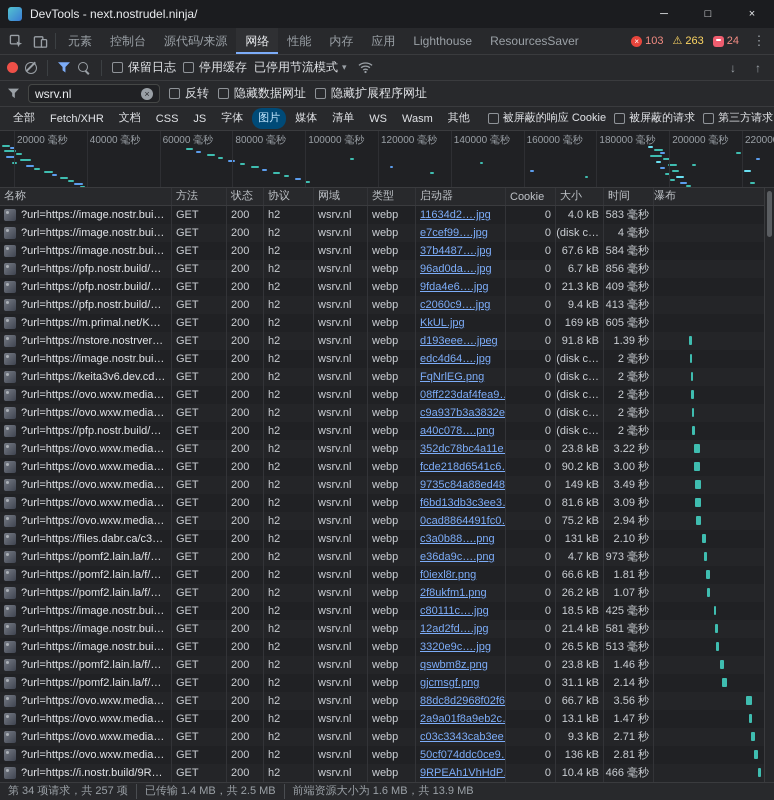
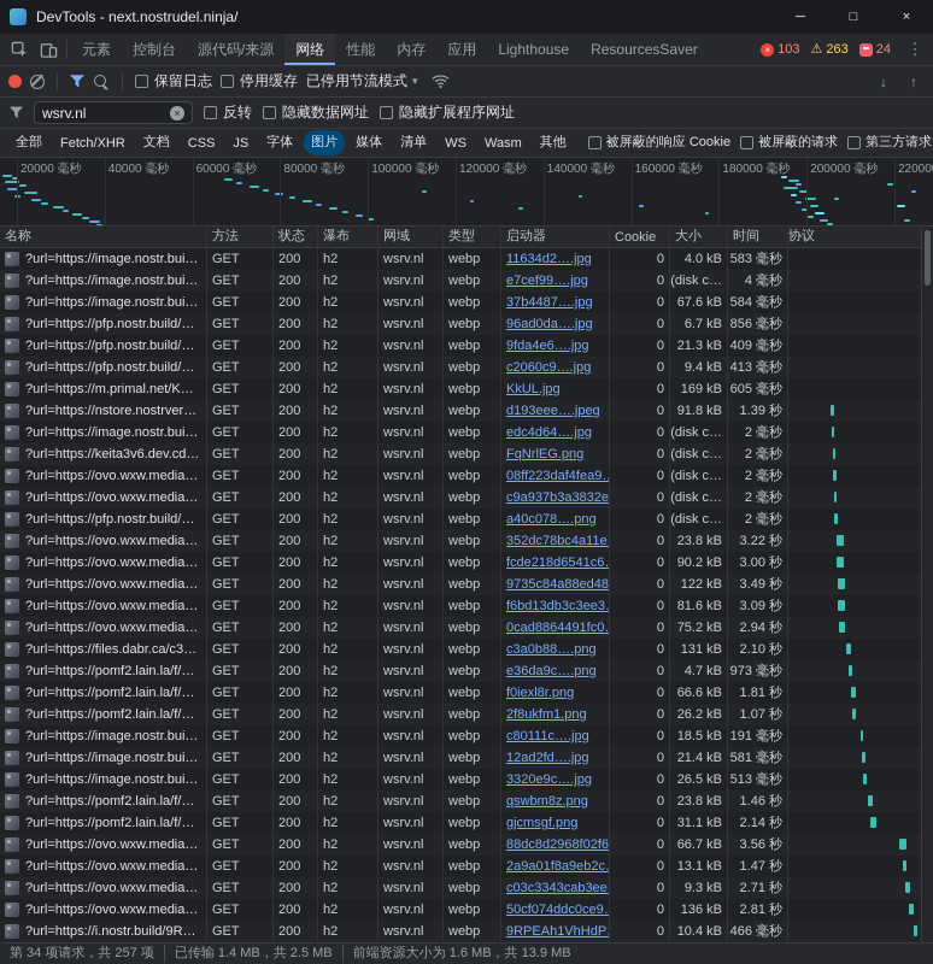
  DevTools - next.nostrudel.ninja/
  ─
  □
  ×
  元素
  控制台
  源代码/来源
  网络
  性能
  内存
  应用
  Lighthouse
  ResourcesSaver
  ×
  103
  ⚠
  263
  24
  ⋮
  保留日志
  停用缓存
  已停用节流模式
  ▾
  ↓
  ↑
  wsrv.nl
  ×
  反转
  隐藏数据网址
  隐藏扩展程序网址
  全部
  Fetch/XHR
  文档
  CSS
  JS
  字体
  图片
  媒体
  清单
  WS
  Wasm
  其他
  被屏蔽的响应 Cookie
  被屏蔽的请求
  第三方请求
  20000 毫秒
  40000 毫秒
  60000 毫秒
  80000 毫秒
  100000 毫秒
  120000 毫秒
  140000 毫秒
  160000 毫秒
  180000 毫秒
  200000 毫秒
  名称
  方法
  状态
- 协议
+ 瀑布
  网域
  类型
  启动器
  Cookie
  大小
  时间
- 瀑布
+ 协议
  ?url=https://image.nostr.bui…
  GET
  200
  h2
  wsrv.nl
  webp
  11634d2….jpg
  0
  4.0 kB
  583 毫秒
  ?url=https://image.nostr.bui…
  GET
  200
  h2
  wsrv.nl
  webp
  e7cef99….jpg
  0
  (disk c…
  4 毫秒
  ?url=https://image.nostr.bui…
  GET
  200
  h2
  wsrv.nl
  webp
  37b4487….jpg
  0
  67.6 kB
  584 毫秒
  ?url=https://pfp.nostr.build/…
  GET
  200
  h2
  wsrv.nl
  webp
  96ad0da….jpg
  0
  6.7 kB
  856 毫秒
  ?url=https://pfp.nostr.build/…
  GET
  200
  h2
  wsrv.nl
  webp
  9fda4e6….jpg
  0
  21.3 kB
  409 毫秒
  ?url=https://pfp.nostr.build/…
  GET
  200
  h2
  wsrv.nl
  webp
  c2060c9….jpg
  0
  9.4 kB
  413 毫秒
  ?url=https://m.primal.net/K…
  GET
  200
  h2
  wsrv.nl
  webp
  KkUL.jpg
  0
  169 kB
  605 毫秒
  ?url=https://nstore.nostrver…
  GET
  200
  h2
  wsrv.nl
  webp
  d193eee….jpeg
  0
  91.8 kB
  1.39 秒
  ?url=https://image.nostr.bui…
  GET
  200
  h2
  wsrv.nl
  webp
  edc4d64….jpg
  0
  (disk c…
  2 毫秒
  ?url=https://keita3v6.dev.cd…
  GET
  200
  h2
  wsrv.nl
  webp
  FqNrlEG.png
  0
  (disk c…
  2 毫秒
  ?url=https://ovo.wxw.media…
  GET
  200
  h2
  wsrv.nl
  webp
  08ff223daf4fea9…
  0
  (disk c…
  2 毫秒
  ?url=https://ovo.wxw.media…
  GET
  200
  h2
  wsrv.nl
  webp
  c9a937b3a3832e
  0
  (disk c…
  2 毫秒
  ?url=https://pfp.nostr.build/…
  GET
  200
  h2
  wsrv.nl
  webp
  a40c078….png
  0
  (disk c…
  2 毫秒
  ?url=https://ovo.wxw.media…
  GET
  200
  h2
  wsrv.nl
  webp
  352dc78bc4a11e
  0
  23.8 kB
  3.22 秒
  ?url=https://ovo.wxw.media…
  GET
  200
  h2
  wsrv.nl
  webp
  fcde218d6541c6
  0
  90.2 kB
  3.00 秒
  ?url=https://ovo.wxw.media…
  GET
  200
  h2
  wsrv.nl
  webp
  9735c84a88ed48
  0
- 149 kB
+ 122 kB
  3.49 秒
  ?url=https://ovo.wxw.media…
  GET
  200
  h2
  wsrv.nl
  webp
  f6bd13db3c3ee3
  0
  81.6 kB
  3.09 秒
  ?url=https://ovo.wxw.media…
  GET
  200
  h2
  wsrv.nl
  webp
  0cad8864491fc0
  0
  75.2 kB
  2.94 秒
  ?url=https://files.dabr.ca/c3…
  GET
  200
  h2
  wsrv.nl
  webp
  c3a0b88….png
  0
  131 kB
  2.10 秒
  ?url=https://pomf2.lain.la/f/…
  GET
  200
  h2
  wsrv.nl
  webp
  e36da9c….png
  0
  4.7 kB
  973 毫秒
  ?url=https://pomf2.lain.la/f/…
  GET
  200
  h2
  wsrv.nl
  webp
  f0iexl8r.png
  0
  66.6 kB
  1.81 秒
  ?url=https://pomf2.lain.la/f/…
  GET
  200
  h2
  wsrv.nl
  webp
  2f8ukfm1.png
  0
  26.2 kB
  1.07 秒
  ?url=https://image.nostr.bui…
  GET
  200
  h2
  wsrv.nl
  webp
  c80111c….jpg
  0
  18.5 kB
- 425 毫秒
+ 191 毫秒
  ?url=https://image.nostr.bui…
  GET
  200
  h2
  wsrv.nl
  webp
  12ad2fd….jpg
  0
  21.4 kB
  581 毫秒
  ?url=https://image.nostr.bui…
  GET
  200
  h2
  wsrv.nl
  webp
  3320e9c….jpg
  0
  26.5 kB
  513 毫秒
  ?url=https://pomf2.lain.la/f/…
  GET
  200
  h2
  wsrv.nl
  webp
  qswbm8z.png
  0
  23.8 kB
  1.46 秒
  ?url=https://pomf2.lain.la/f/…
  GET
  200
  h2
  wsrv.nl
  webp
  gjcmsgf.png
  0
  31.1 kB
  2.14 秒
  ?url=https://ovo.wxw.media…
  GET
  200
  h2
  wsrv.nl
  webp
  88dc8d2968f02f6
  0
  66.7 kB
  3.56 秒
  ?url=https://ovo.wxw.media…
  GET
  200
  h2
  wsrv.nl
  webp
  2a9a01f8a9eb2c
  0
  13.1 kB
  1.47 秒
  ?url=https://ovo.wxw.media…
  GET
  200
  h2
  wsrv.nl
  webp
  c03c3343cab3ee
  0
  9.3 kB
  2.71 秒
  ?url=https://ovo.wxw.media…
  GET
  200
  h2
  wsrv.nl
  webp
  50cf074ddc0ce9
  0
  136 kB
  2.81 秒
  ?url=https://i.nostr.build/9R…
  GET
  200
  h2
  wsrv.nl
  webp
  9RPEAh1VhHdP
  0
  10.4 kB
  466 毫秒
  第 34 项请求，共 257 项
  已传输 1.4 MB，共 2.5 MB
  前端资源大小为 1.6 MB，共 13.9 MB
